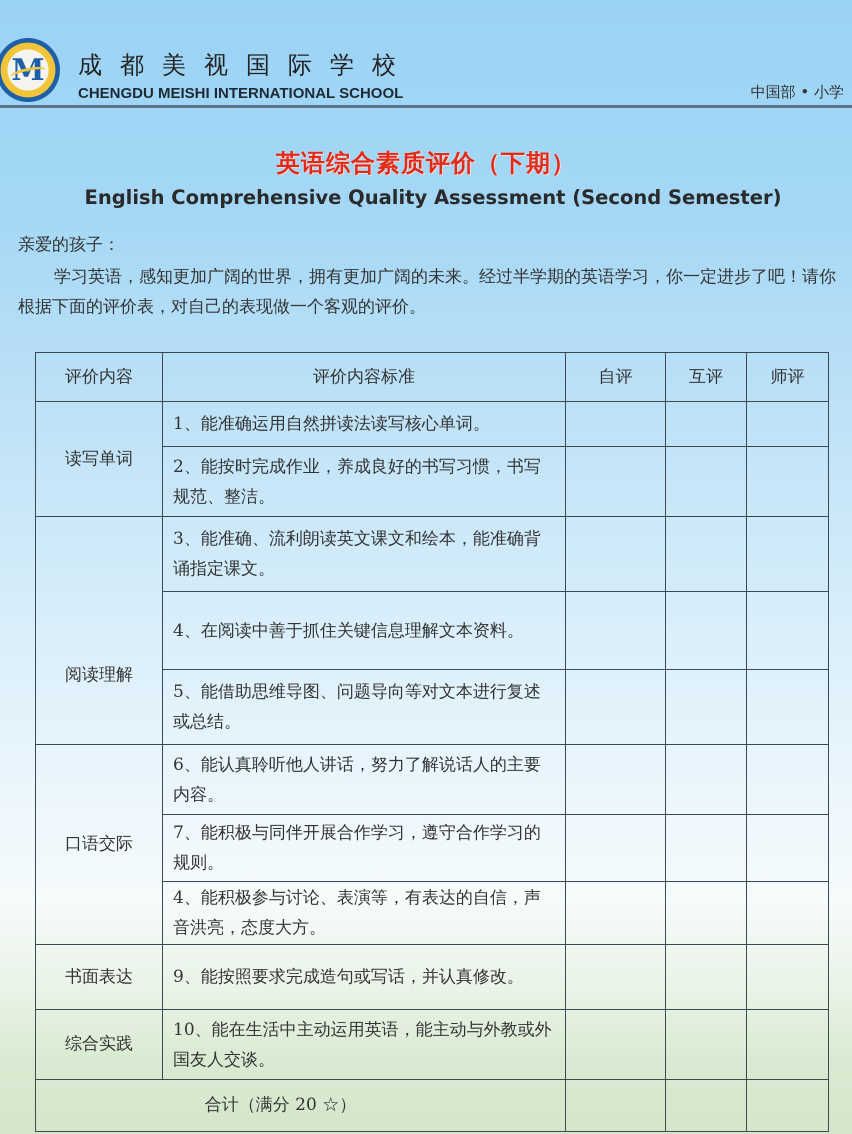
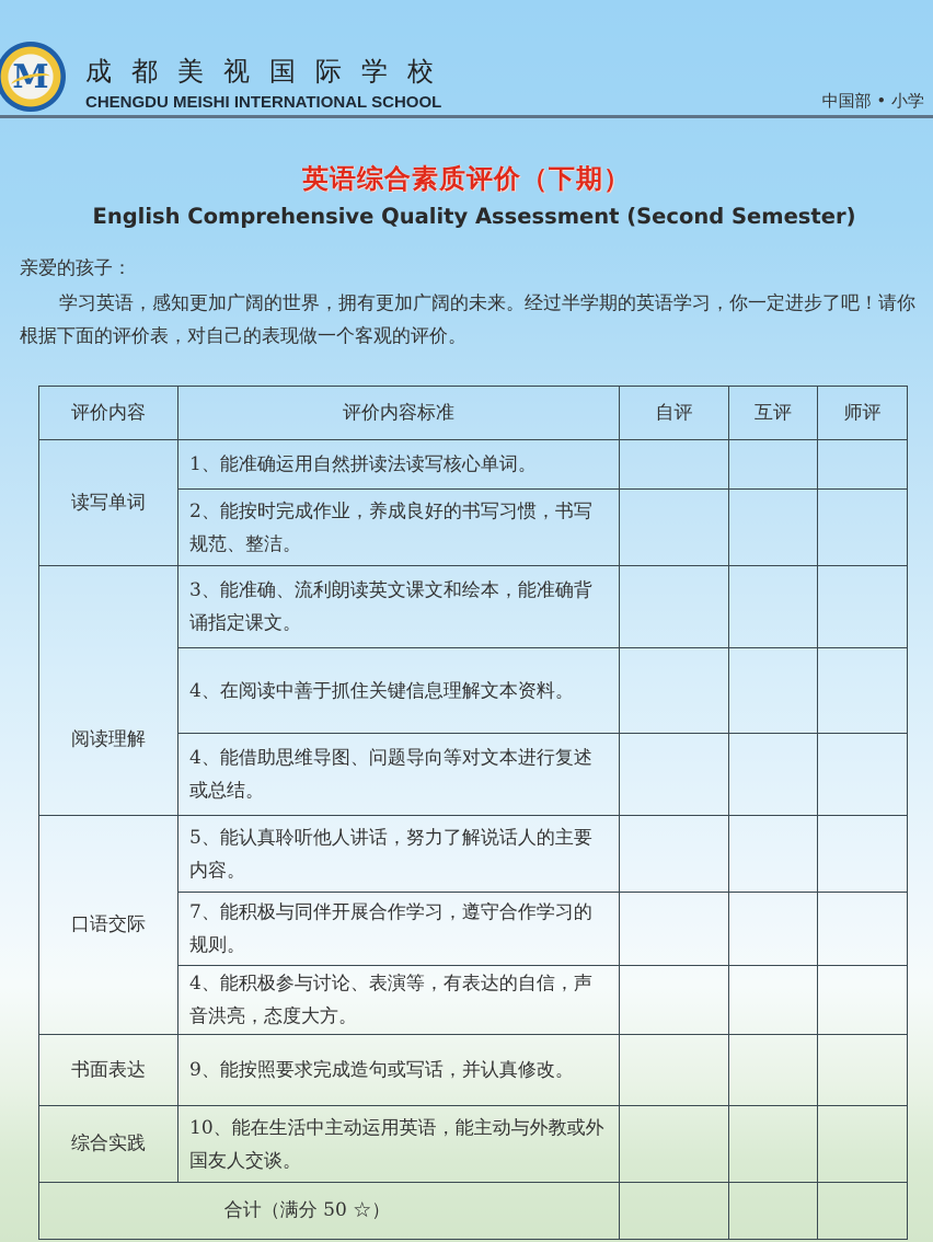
  M
  成都美视国际学校
  CHENGDU MEISHI INTERNATIONAL SCHOOL
  中国部 • 小学
  英语综合素质评价（下期）
  English Comprehensive Quality Assessment (Second Semester)
  亲爱的孩子：
  学习英语，感知更加广阔的世界，拥有更加广阔的未来。经过半学期的英语学习，你一定进步了吧！请你根据下面的评价表，对自己的表现做一个客观的评价。
  评价内容	评价内容标准	自评	互评	师评
  读写单词	1、能准确运用自然拼读法读写核心单词。
  2、能按时完成作业，养成良好的书写习惯，书写规范、整洁。
  阅读理解	3、能准确、流利朗读英文课文和绘本，能准确背诵指定课文。
  4、在阅读中善于抓住关键信息理解文本资料。
- 5、能借助思维导图、问题导向等对文本进行复述或总结。
+ 4、能借助思维导图、问题导向等对文本进行复述或总结。
- 口语交际	6、能认真聆听他人讲话，努力了解说话人的主要内容。
+ 口语交际	5、能认真聆听他人讲话，努力了解说话人的主要内容。
  7、能积极与同伴开展合作学习，遵守合作学习的规则。
  4、能积极参与讨论、表演等，有表达的自信，声音洪亮，态度大方。
  书面表达	9、能按照要求完成造句或写话，并认真修改。
  综合实践	10、能在生活中主动运用英语，能主动与外教或外国友人交谈。
- 合计（满分 20 ☆）
+ 合计（满分 50 ☆）
